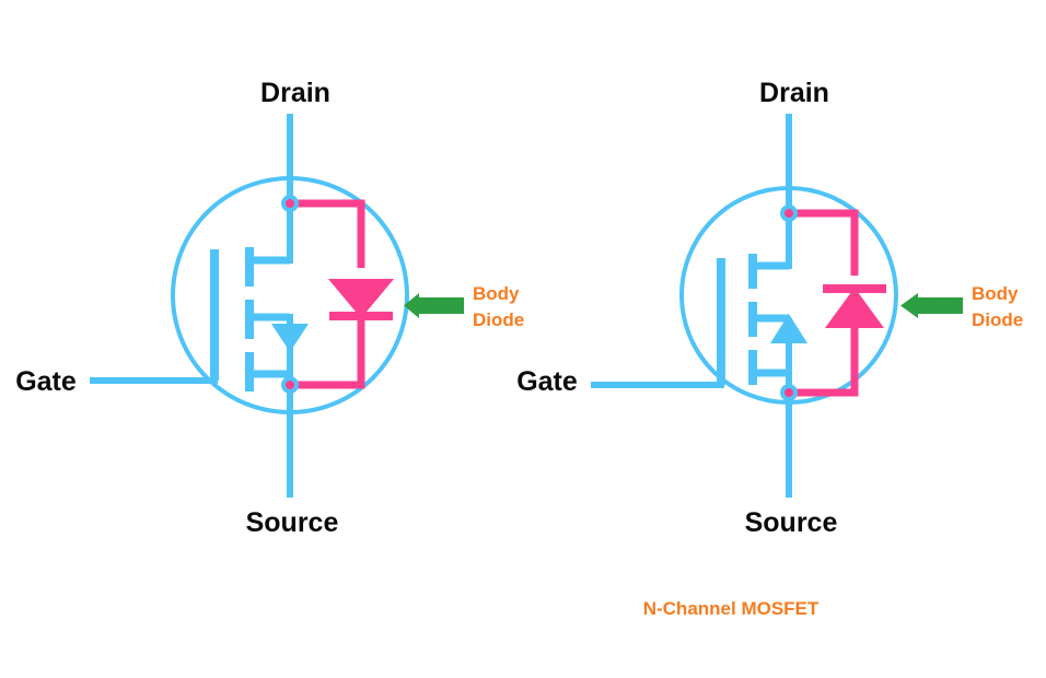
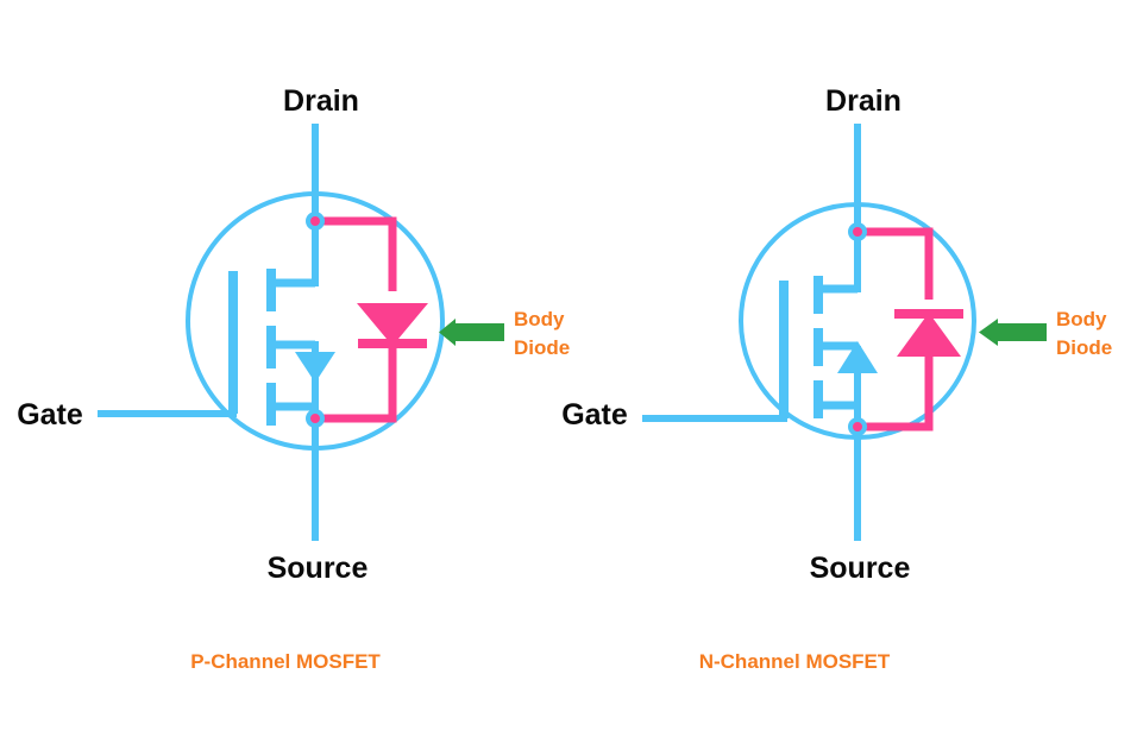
  Drain
  Gate
  Source
  Body
  Diode
+ P-Channel MOSFET
  Drain
  Gate
  Source
  Body
  Diode
  N-Channel MOSFET
